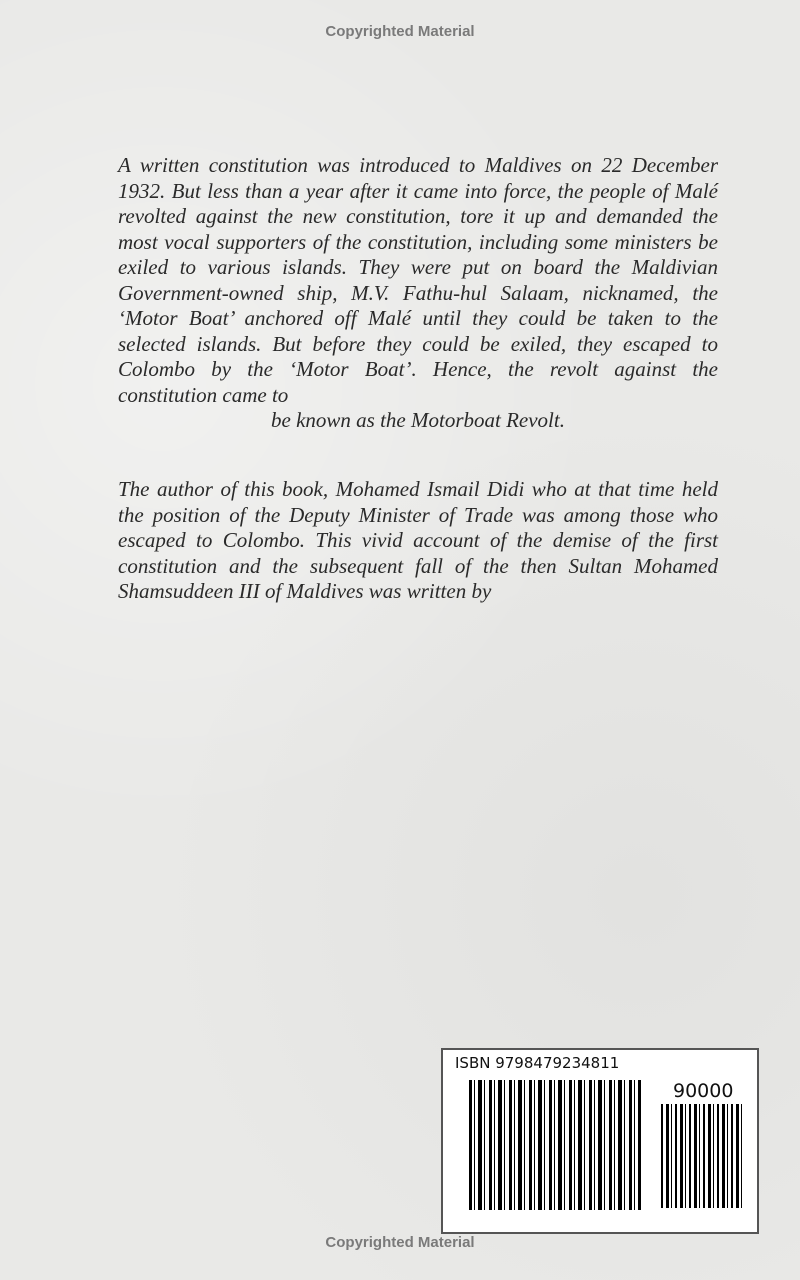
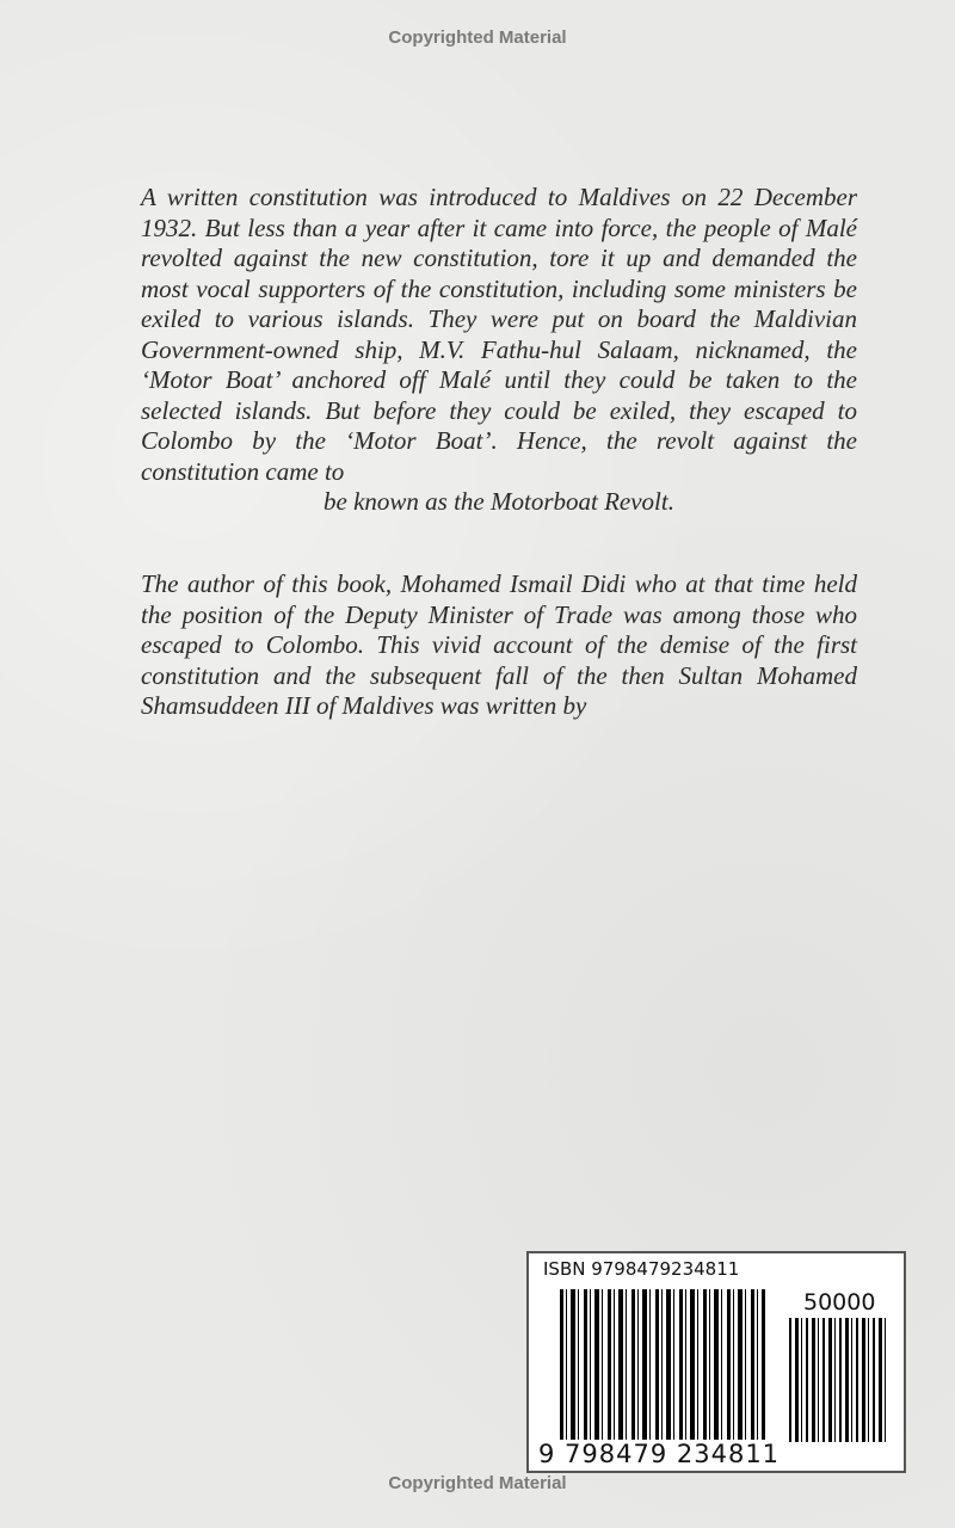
  Copyrighted Material
  A written constitution was introduced to Maldives on 22 December 1932. But less than a year after it came into force, the people of Malé revolted against the new constitution, tore it up and demanded the most vocal supporters of the constitution, including some ministers be exiled to various islands. They were put on board the Maldivian Government-owned ship, M.V. Fathu-hul Salaam, nicknamed, the ‘Motor Boat’ anchored off Malé until they could be taken to the selected islands. But before they could be exiled, they escaped to Colombo by the ‘Motor Boat’. Hence, the revolt against the constitution came to
  be known as the Motorboat Revolt.
  The author of this book, Mohamed Ismail Didi who at that time held the position of the Deputy Minister of Trade was among those who escaped to Colombo. This vivid account of the demise of the first constitution and the subsequent fall of the then Sultan Mohamed Shamsuddeen III of Maldives was written by
  ISBN 9798479234811
- 90000
+ 50000
+ 9 798479 234811
  Copyrighted Material
